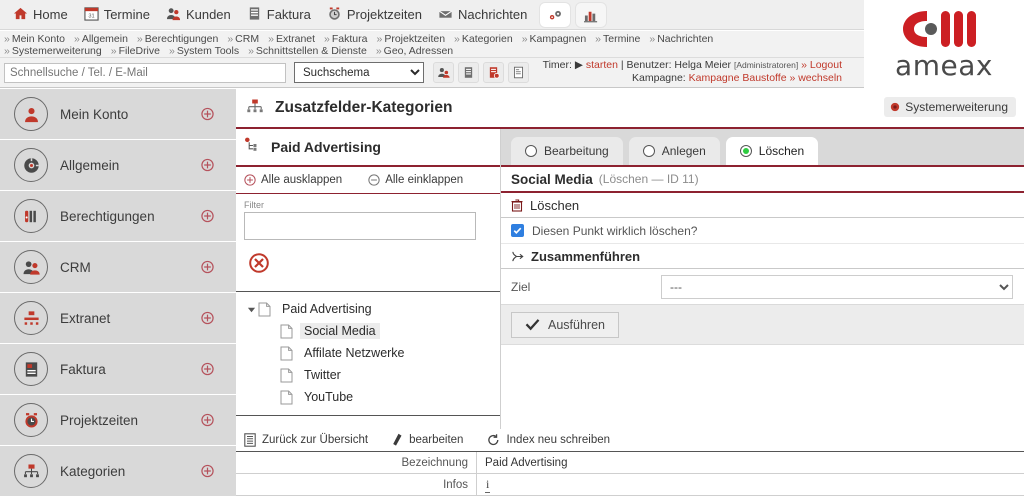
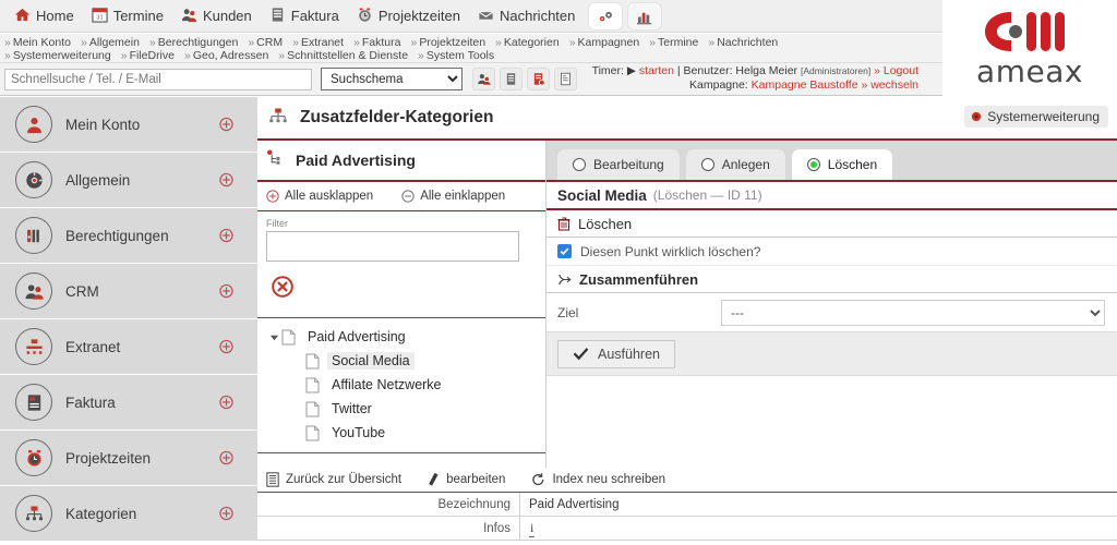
  Home
  Termine
  Kunden
  Faktura
  Projektzeiten
  Nachrichten
  » Mein Konto
  » Allgemein
  » Berechtigungen
  » CRM
  » Extranet
  » Faktura
  » Projektzeiten
  » Kategorien
  » Kampagnen
  » Termine
  » Nachrichten
  » Systemerweiterung
  » FileDrive
- » System Tools
+ » Geo, Adressen
  » Schnittstellen & Dienste
- » Geo, Adressen
+ » System Tools
  Schnellsuche / Tel. / E-Mail
  Suchschema
  Timer: ▶ starten | Benutzer: Helga Meier [Administratoren] » Logout
  Kampagne: Kampagne Baustoffe » wechseln
  ameax
  Mein Konto
  Allgemein
  Berechtigungen
  CRM
  Extranet
  Faktura
  Projektzeiten
  Kategorien
  Zusatzfelder-Kategorien
  Systemerweiterung
  Paid Advertising
  Alle ausklappen
  Alle einklappen
  Filter
  Paid Advertising
  Social Media
  Affilate Netzwerke
  Twitter
  YouTube
  Bearbeitung
  Anlegen
  Löschen
  Social Media
  (Löschen — ID 11)
  Löschen
  Diesen Punkt wirklich löschen?
  Zusammenführen
  Ziel
  ---
  Ausführen
  Zurück zur Übersicht
  bearbeiten
  Index neu schreiben
  Bezeichnung
  Paid Advertising
  Infos
  i
